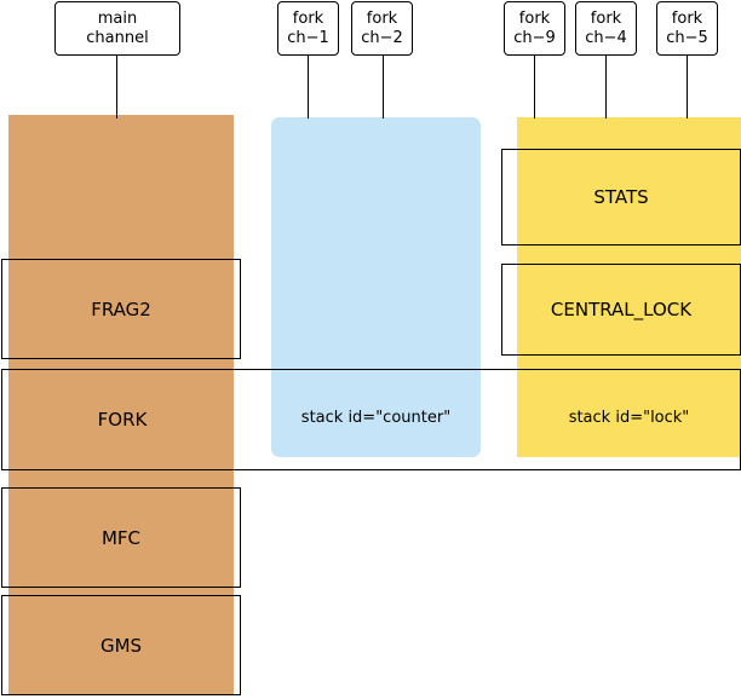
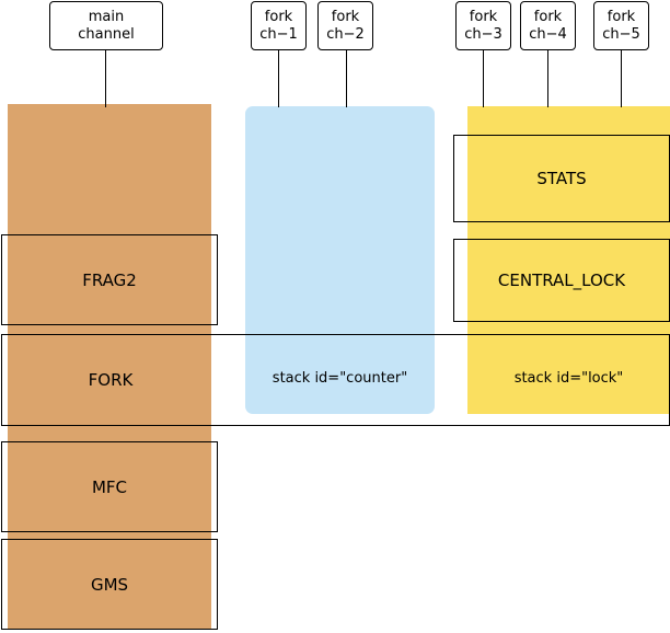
  main
  channel
  fork
  ch−1
  fork
  ch−2
  fork
- ch−9
+ ch−3
  fork
  ch−4
  fork
  ch−5
  STATS
  FRAG2
  CENTRAL_LOCK
  FORK
  MFC
  GMS
  stack id="counter"
  stack id="lock"
